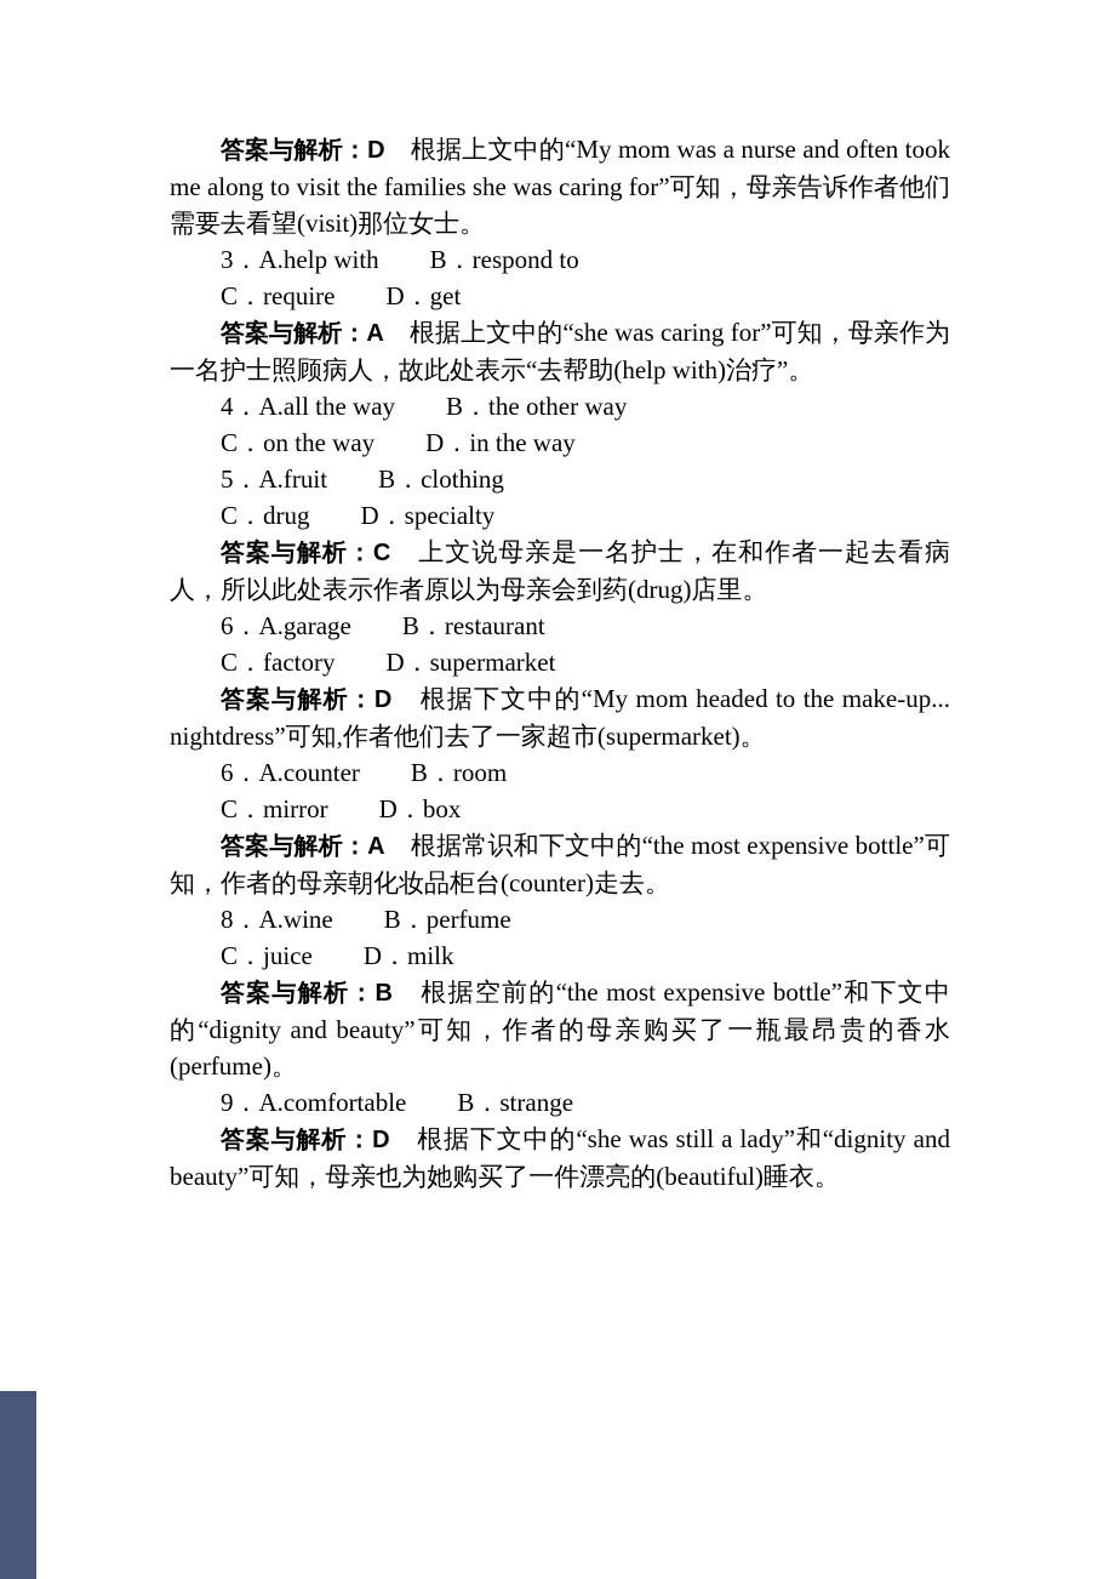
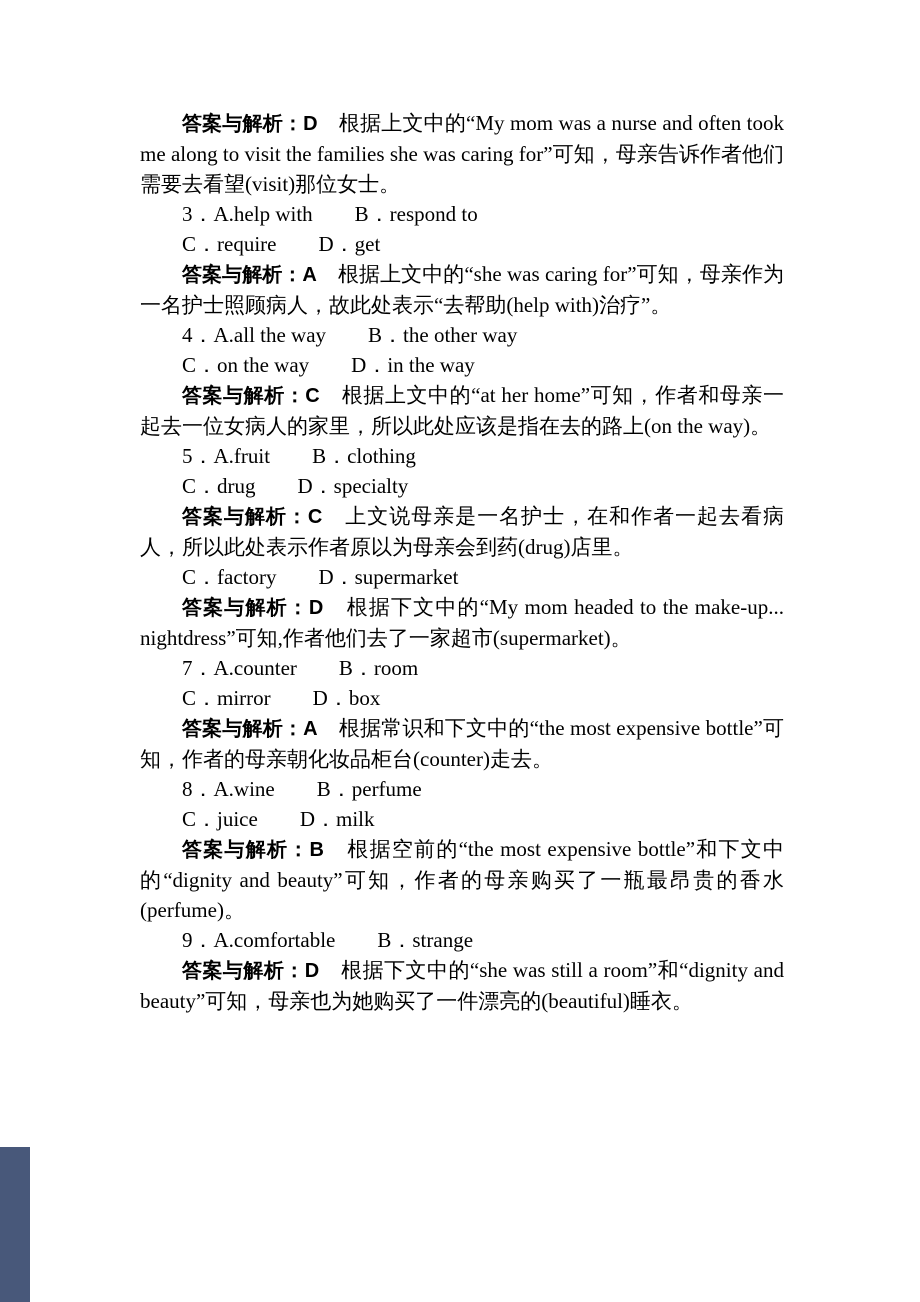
  答案与解析：D 根据上文中的“My mom was a nurse and often took me along to visit the families she was caring for”可知，母亲告诉作者他们需要去看望(visit)那位女士。
  3．A.help with B．respond to
  C．require D．get
  答案与解析：A 根据上文中的“she was caring for”可知，母亲作为一名护士照顾病人，故此处表示“去帮助(help with)治疗”。
  4．A.all the way B．the other way
  C．on the way D．in the way
+ 答案与解析：C 根据上文中的“at her home”可知，作者和母亲一起去一位女病人的家里，所以此处应该是指在去的路上(on the way)。
  5．A.fruit B．clothing
  C．drug D．specialty
  答案与解析：C 上文说母亲是一名护士，在和作者一起去看病人，所以此处表示作者原以为母亲会到药(drug)店里。
- 6．A.garage B．restaurant
  C．factory D．supermarket
  答案与解析：D 根据下文中的“My mom headed to the make-up... nightdress”可知,作者他们去了一家超市(supermarket)。
- 6．A.counter B．room
+ 7．A.counter B．room
  C．mirror D．box
  答案与解析：A 根据常识和下文中的“the most expensive bottle”可知，作者的母亲朝化妆品柜台(counter)走去。
  8．A.wine B．perfume
  C．juice D．milk
  答案与解析：B 根据空前的“the most expensive bottle”和下文中的“dignity and beauty”可知，作者的母亲购买了一瓶最昂贵的香水(perfume)。
  9．A.comfortable B．strange
- 答案与解析：D 根据下文中的“she was still a lady”和“dignity and beauty”可知，母亲也为她购买了一件漂亮的(beautiful)睡衣。
+ 答案与解析：D 根据下文中的“she was still a room”和“dignity and beauty”可知，母亲也为她购买了一件漂亮的(beautiful)睡衣。
